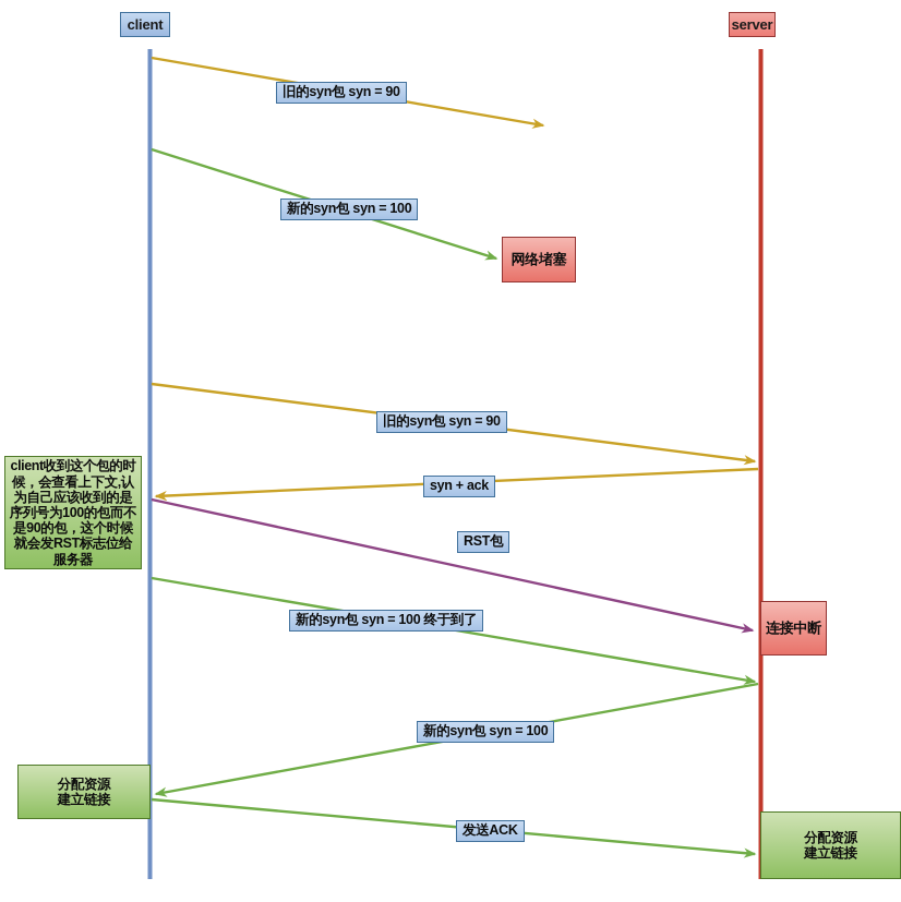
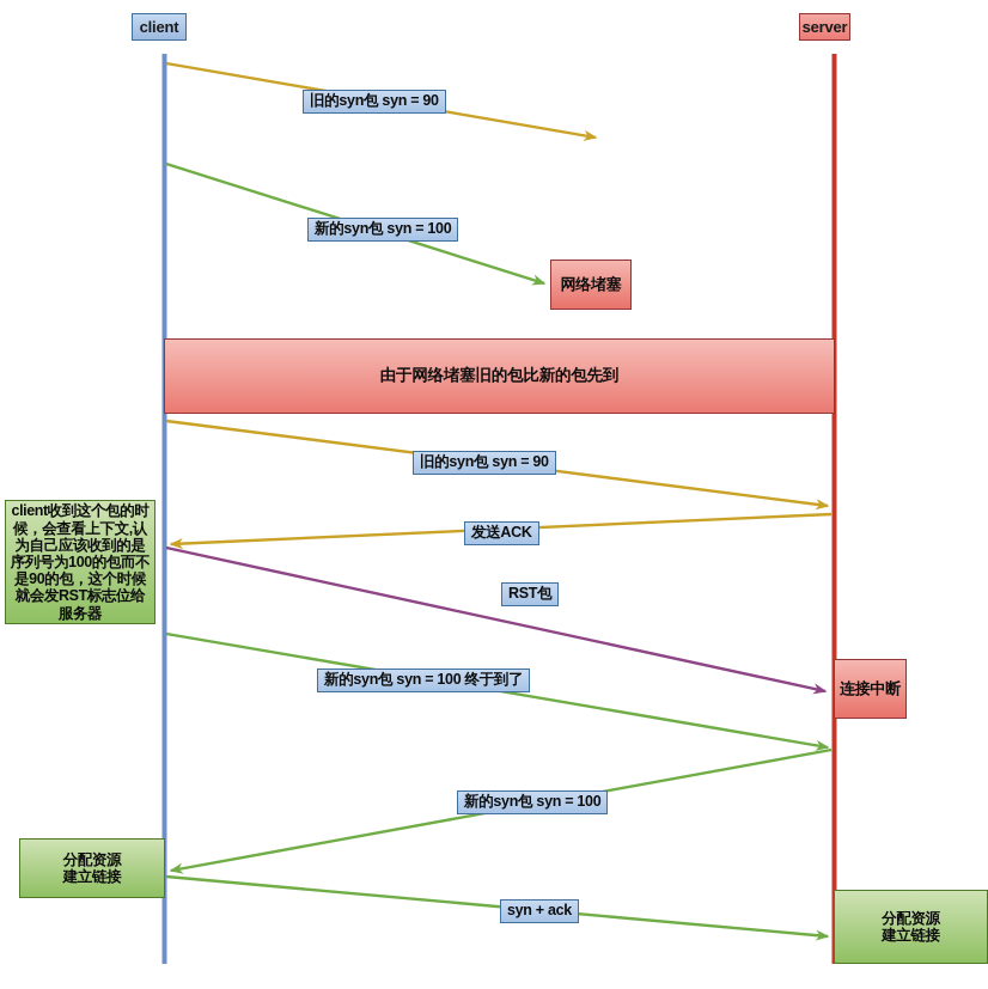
  client
  server
+ 由于网络堵塞旧的包比新的包先到
  网络堵塞
  连接中断
  client收到这个包的时候，会查看上下文,认为自己应该收到的是序列号为100的包而不是90的包，这个时候就会发RST标志位给服务器
  分配资源
  建立链接
  分配资源
  建立链接
  旧的syn包 syn = 90
  新的syn包 syn = 100
  旧的syn包 syn = 90
- syn + ack
+ 发送ACK
  RST包
  新的syn包 syn = 100 终于到了
  新的syn包 syn = 100
- 发送ACK
+ syn + ack
